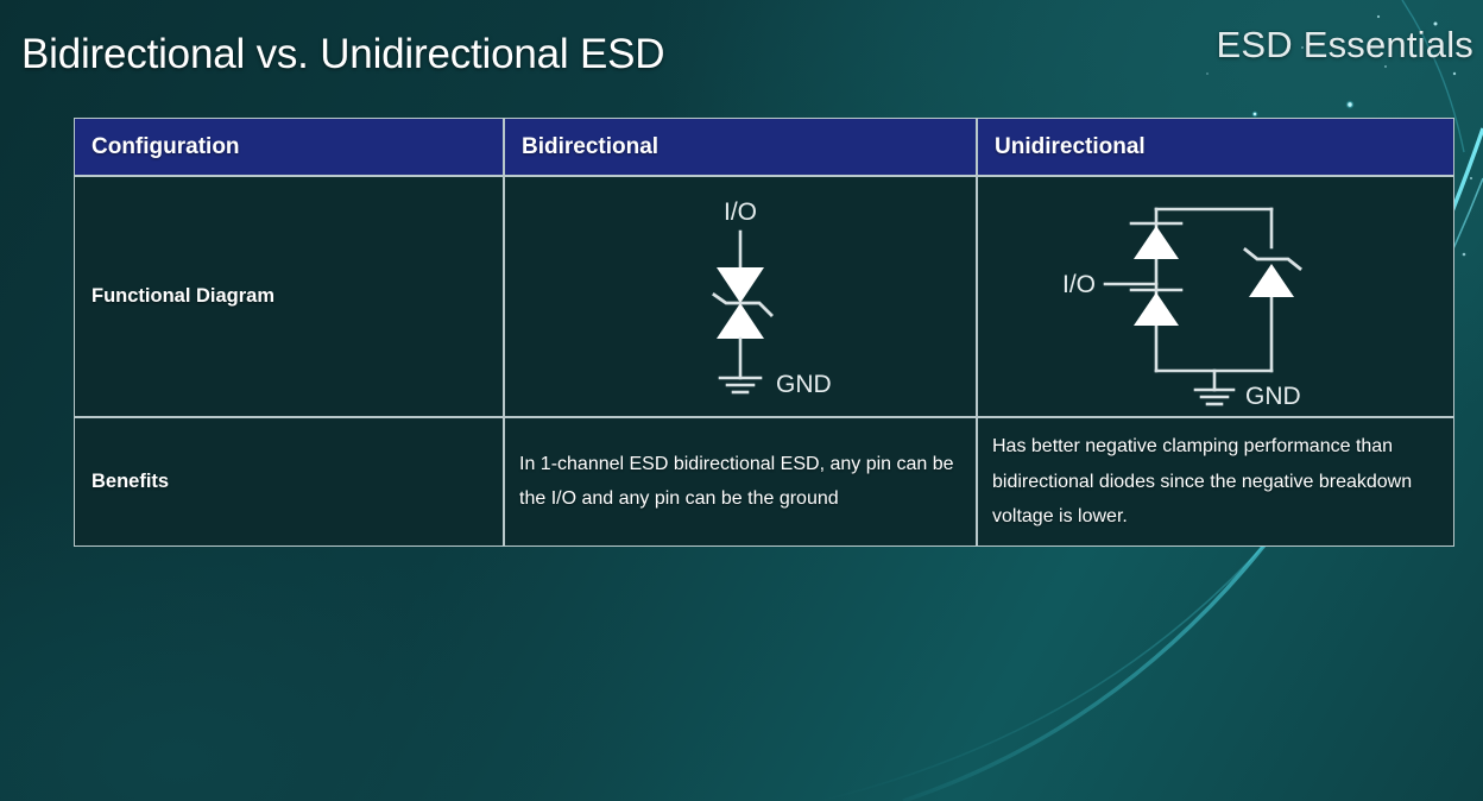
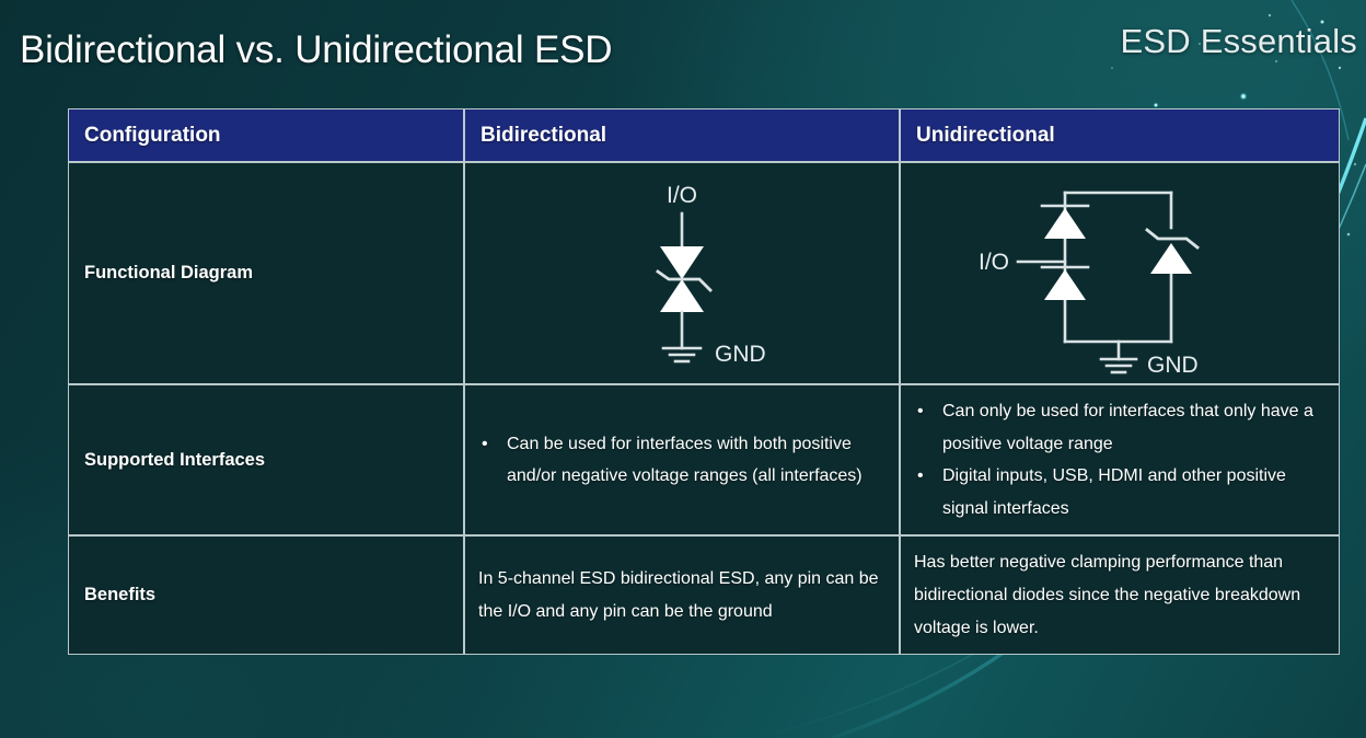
  Bidirectional vs. Unidirectional ESD
  ESD Essentials
  Configuration	Bidirectional	Unidirectional
  Functional Diagram	I/O GND	I/O GND
+ Supported Interfaces	• Can be used for interfaces with both positive and/or negative voltage ranges (all interfaces)	• Can only be used for interfaces that only have a positive voltage range • Digital inputs, USB, HDMI and other positive signal interfaces
- Benefits	In 1-channel ESD bidirectional ESD, any pin can be the I/O and any pin can be the ground	Has better negative clamping performance than bidirectional diodes since the negative breakdown voltage is lower.
+ Benefits	In 5-channel ESD bidirectional ESD, any pin can be the I/O and any pin can be the ground	Has better negative clamping performance than bidirectional diodes since the negative breakdown voltage is lower.
